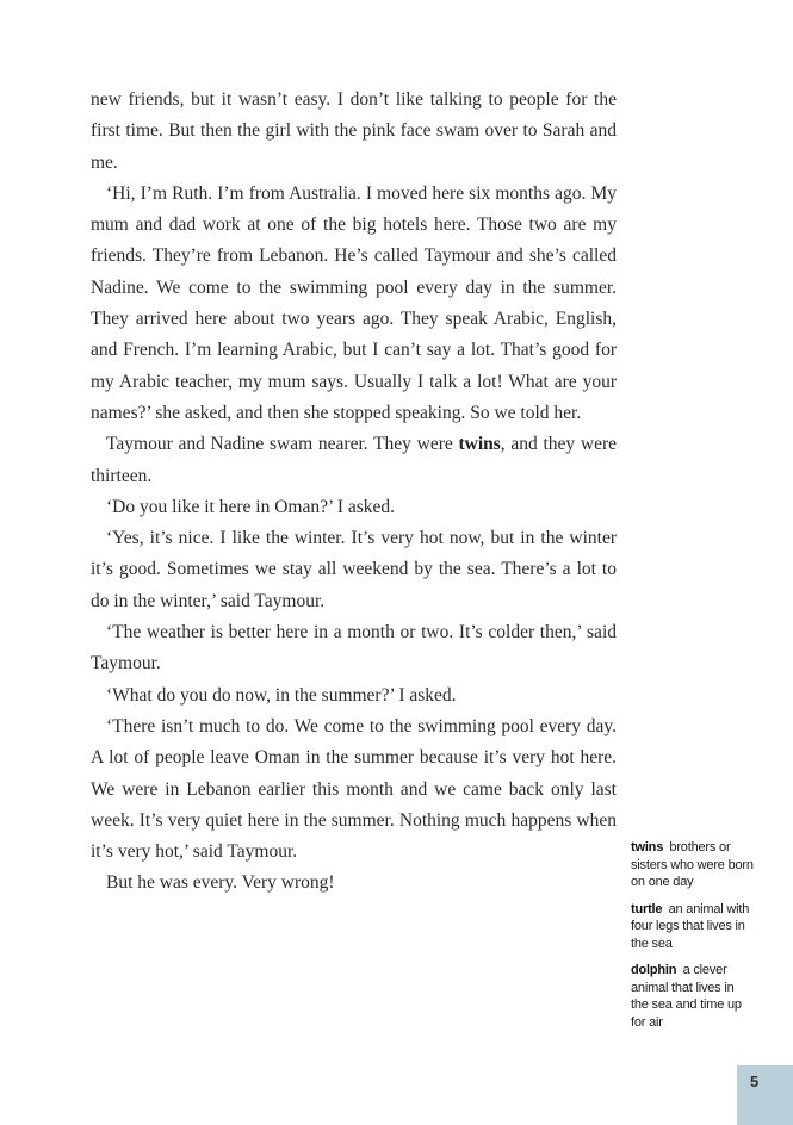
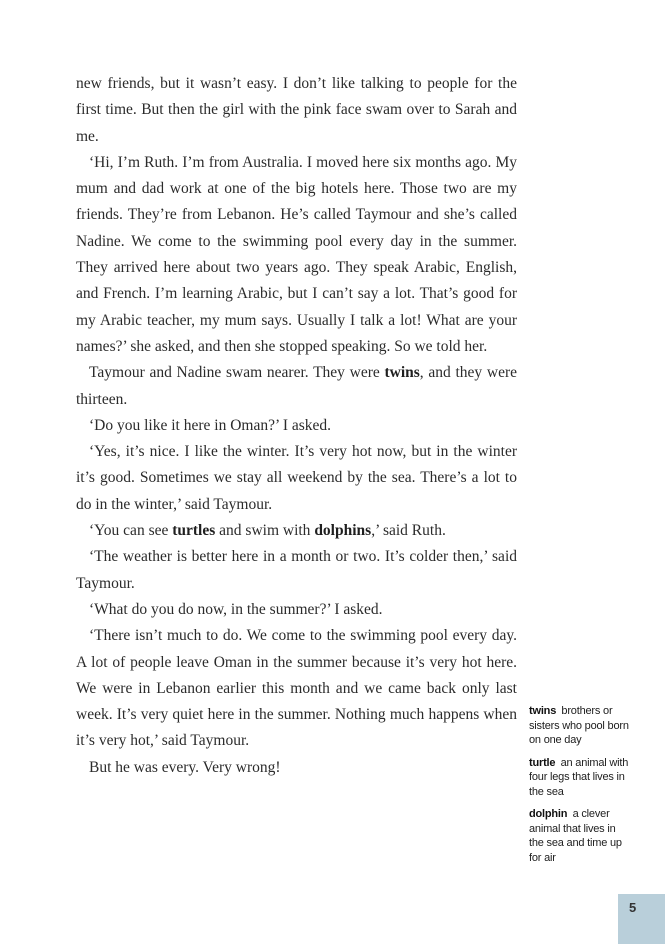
  new friends, but it wasn’t easy. I don’t like talking to people for the first time. But then the girl with the pink face swam over to Sarah and me.
  ‘Hi, I’m Ruth. I’m from Australia. I moved here six months ago. My mum and dad work at one of the big hotels here. Those two are my friends. They’re from Lebanon. He’s called Taymour and she’s called Nadine. We come to the swimming pool every day in the summer. They arrived here about two years ago. They speak Arabic, English, and French. I’m learning Arabic, but I can’t say a lot. That’s good for my Arabic teacher, my mum says. Usually I talk a lot! What are your names?’ she asked, and then she stopped speaking. So we told her.
  Taymour and Nadine swam nearer. They were twins, and they were thirteen.
  ‘Do you like it here in Oman?’ I asked.
  ‘Yes, it’s nice. I like the winter. It’s very hot now, but in the winter it’s good. Sometimes we stay all weekend by the sea. There’s a lot to do in the winter,’ said Taymour.
+ ‘You can see turtles and swim with dolphins,’ said Ruth.
  ‘The weather is better here in a month or two. It’s colder then,’ said Taymour.
  ‘What do you do now, in the summer?’ I asked.
  ‘There isn’t much to do. We come to the swimming pool every day. A lot of people leave Oman in the summer because it’s very hot here. We were in Lebanon earlier this month and we came back only last week. It’s very quiet here in the summer. Nothing much happens when it’s very hot,’ said Taymour.
  But he was every. Very wrong!
- twins brothers or sisters who were born on one day
+ twins brothers or sisters who pool born on one day
  turtle an animal with four legs that lives in the sea
  dolphin a clever animal that lives in the sea and time up for air
  5
